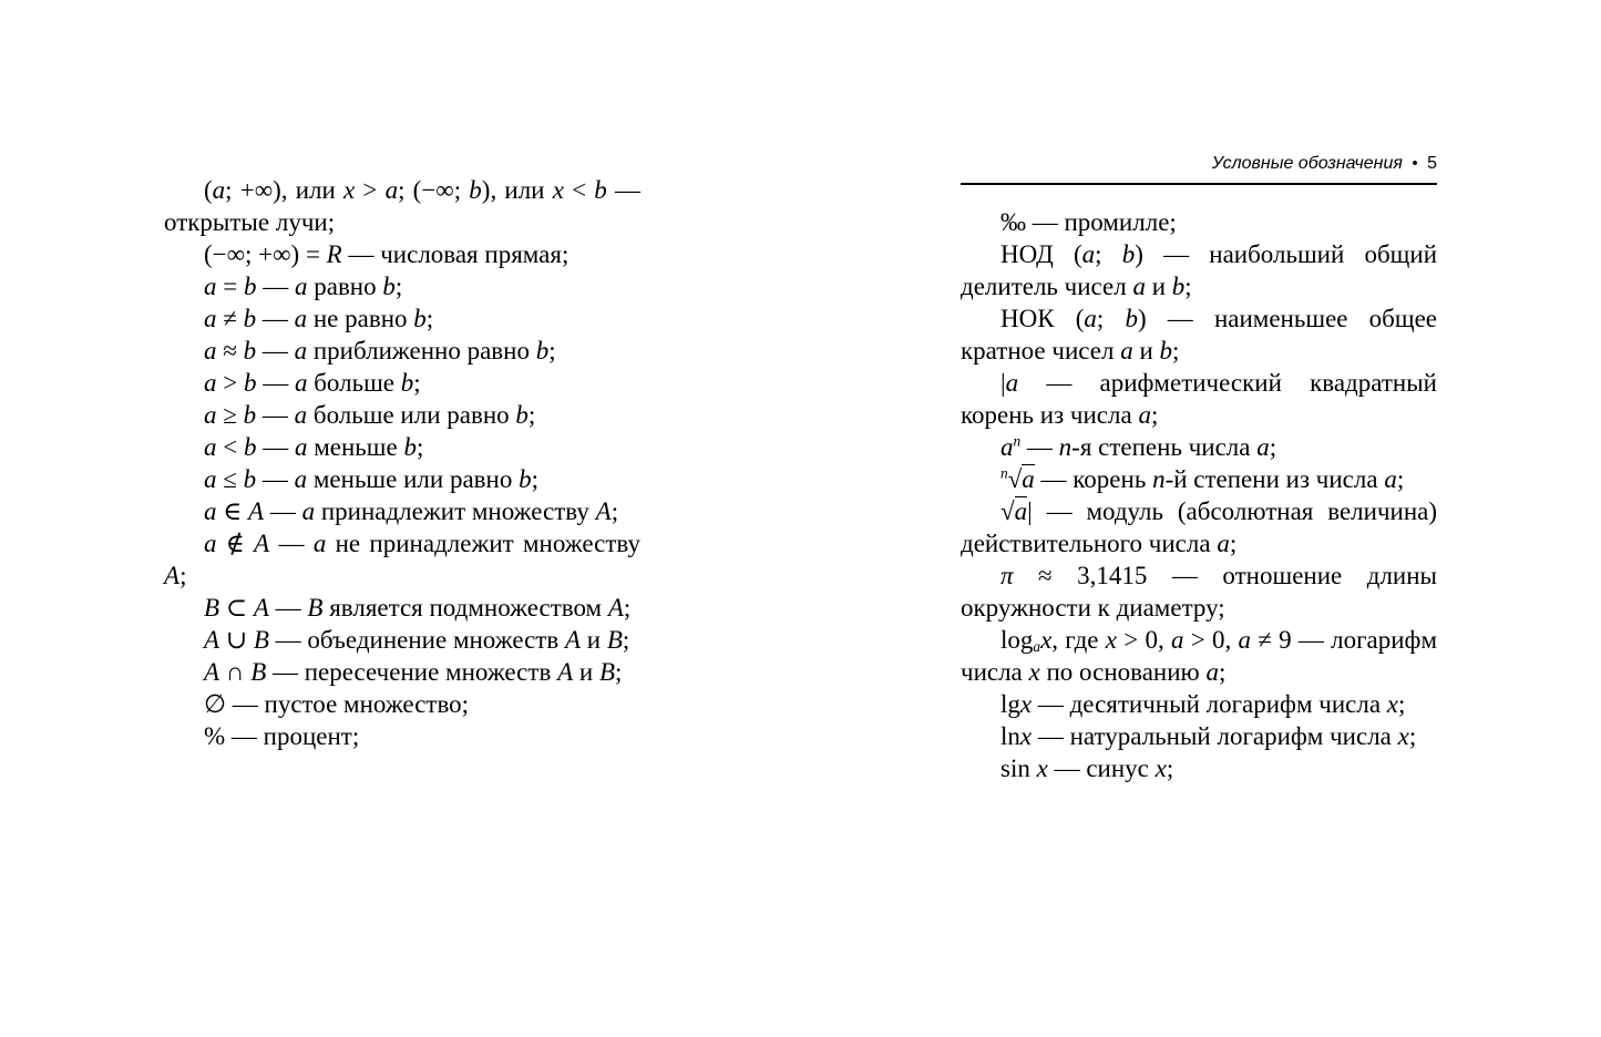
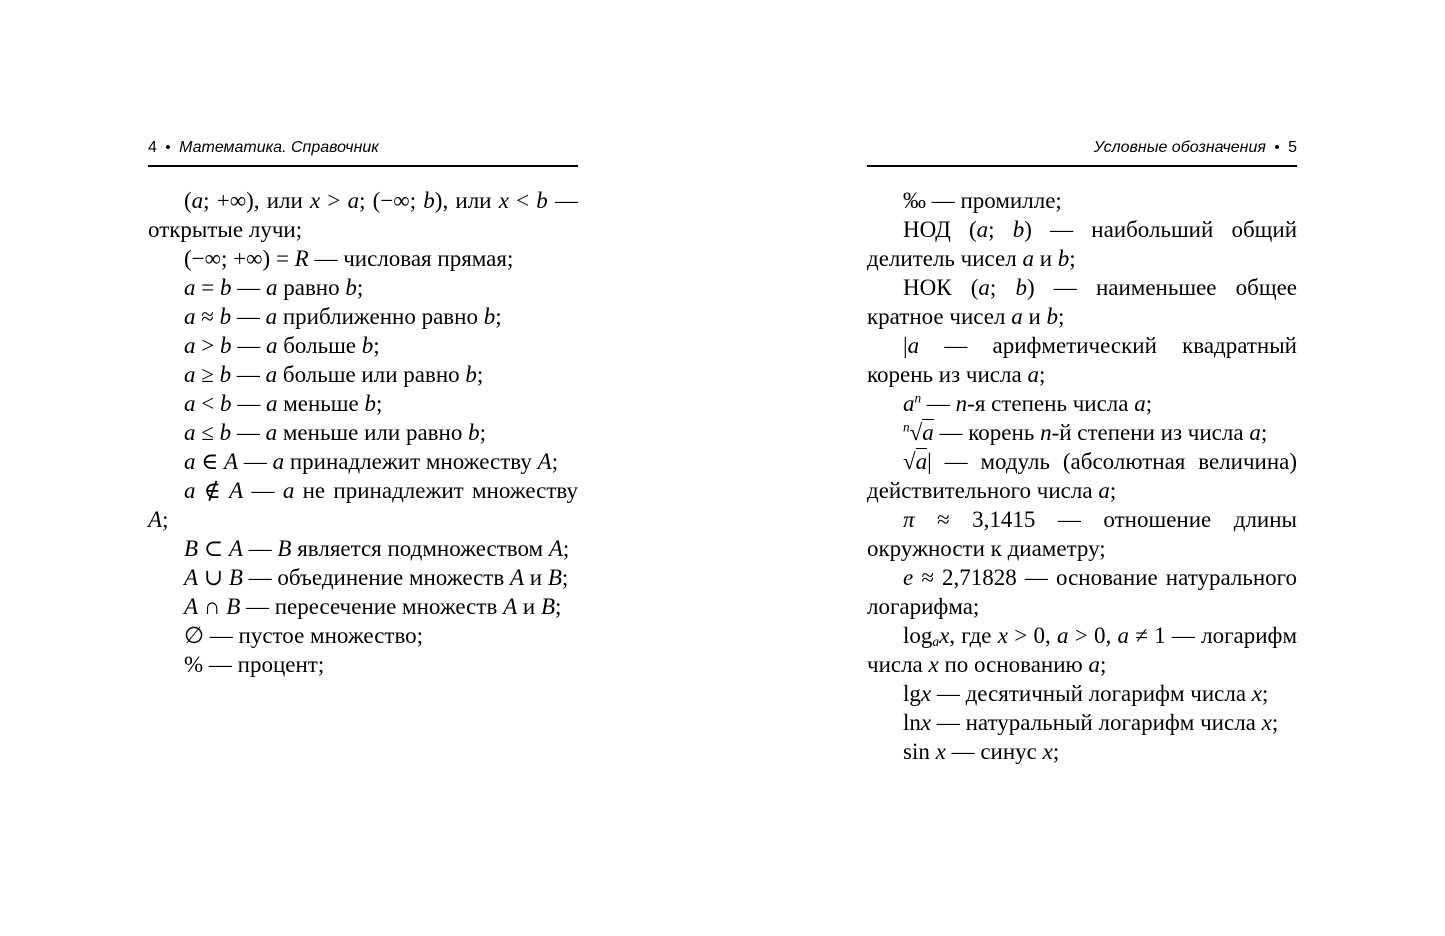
+ 4 • Математика. Справочник
  (a; +∞), или x > a; (−∞; b), или x < b — открытые лучи;
  (−∞; +∞) = R — числовая прямая;
  a = b — a равно b;
- a ≠ b — a не равно b;
  a ≈ b — a приближенно равно b;
  a > b — a больше b;
  a ≥ b — a больше или равно b;
  a < b — a меньше b;
  a ≤ b — a меньше или равно b;
  a ∈ A — a принадлежит множеству A;
  a ∉ A — a не принадлежит множе­ству A;
  B ⊂ A — B является подмножест­вом A;
  A ∪ B — объединение множеств A и B;
  A ∩ B — пересечение множеств A и B;
  ∅ — пустое множество;
  % — процент;
  Условные обозначения • 5
  ‰ — промилле;
  НОД (a; b) — наибольший общий делитель чисел a и b;
  НОК (a; b) — наименьшее общее кратное чисел a и b;
  |a — арифметический квадрат­ный корень из числа a;
  an — n-я степень числа a;
  n√a — корень n-й степени из числа a;
  √a| — модуль (абсолютная величи­на) действительного числа a;
  π ≈ 3,1415 — отношение длины окружности к диаметру;
+ e ≈ 2,71828 — основание натураль­ного логарифма;
- logax, где x > 0, a > 0, a ≠ 9 — лога­рифм числа x по основанию a;
+ logax, где x > 0, a > 0, a ≠ 1 — лога­рифм числа x по основанию a;
  lgx — десятичный логарифм числа x;
  lnx — натуральный логарифм чис­ла x;
  sin x — синус x;
